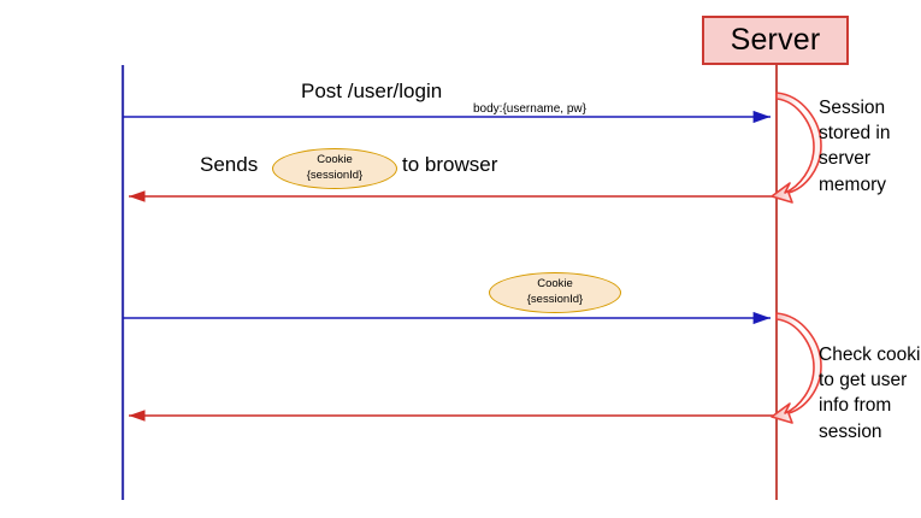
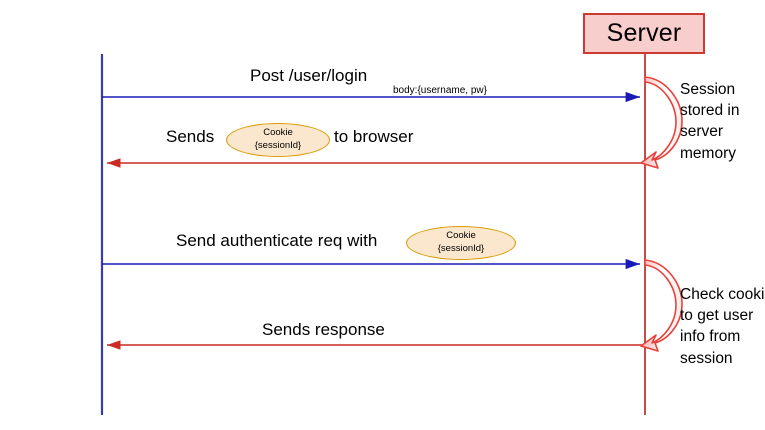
  Server
  Post /user/login
  body:{username, pw}
  Sends
  to browser
+ Send authenticate req with
+ Sends response
  Cookie
  {sessionId}
  Cookie
  {sessionId}
  Session stored in server memory
  Check cooki to get user info from session
